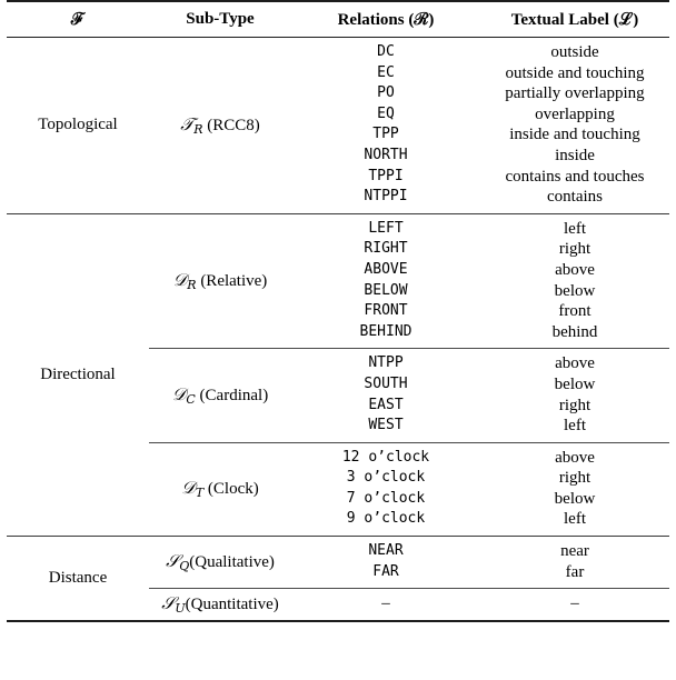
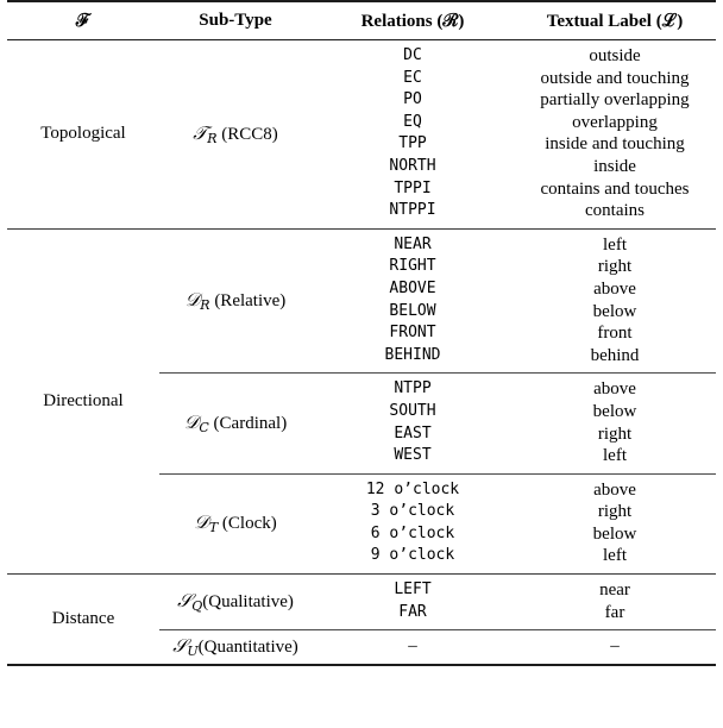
  ℱ	Sub-Type	Relations (ℛ)	Textual Label (ℒ)
  Topological	𝒯R (RCC8)	DC EC PO EQ TPP NORTH TPPI NTPPI	outside outside and touching partially overlapping overlapping inside and touching inside contains and touches contains
- Directional	𝒟R (Relative)	LEFT RIGHT ABOVE BELOW FRONT BEHIND	left right above below front behind
+ Directional	𝒟R (Relative)	NEAR RIGHT ABOVE BELOW FRONT BEHIND	left right above below front behind
  𝒟C (Cardinal)	NTPP SOUTH EAST WEST	above below right left
- 𝒟T (Clock)	12 o’clock 3 o’clock 7 o’clock 9 o’clock	above right below left
+ 𝒟T (Clock)	12 o’clock 3 o’clock 6 o’clock 9 o’clock	above right below left
- Distance	𝒮Q(Qualitative)	NEAR FAR	near far
+ Distance	𝒮Q(Qualitative)	LEFT FAR	near far
  𝒮U(Quantitative)	–	–
